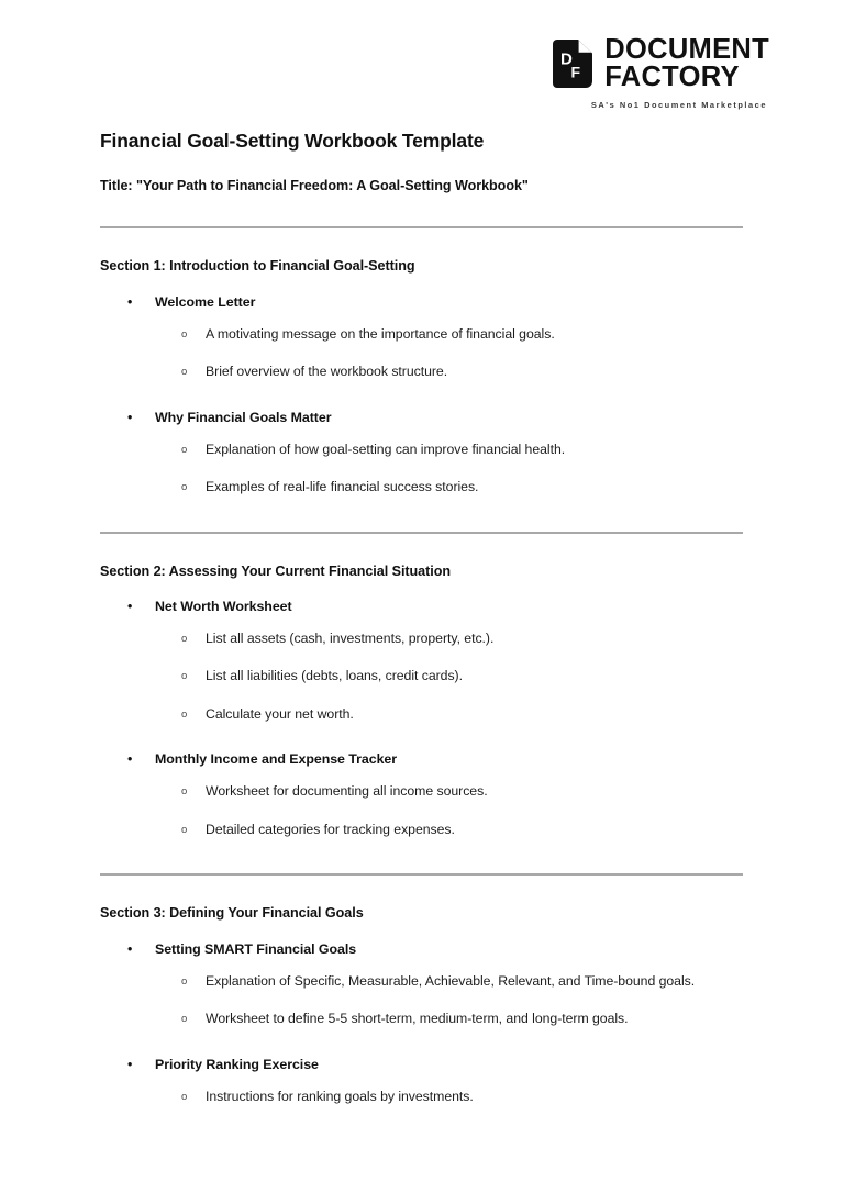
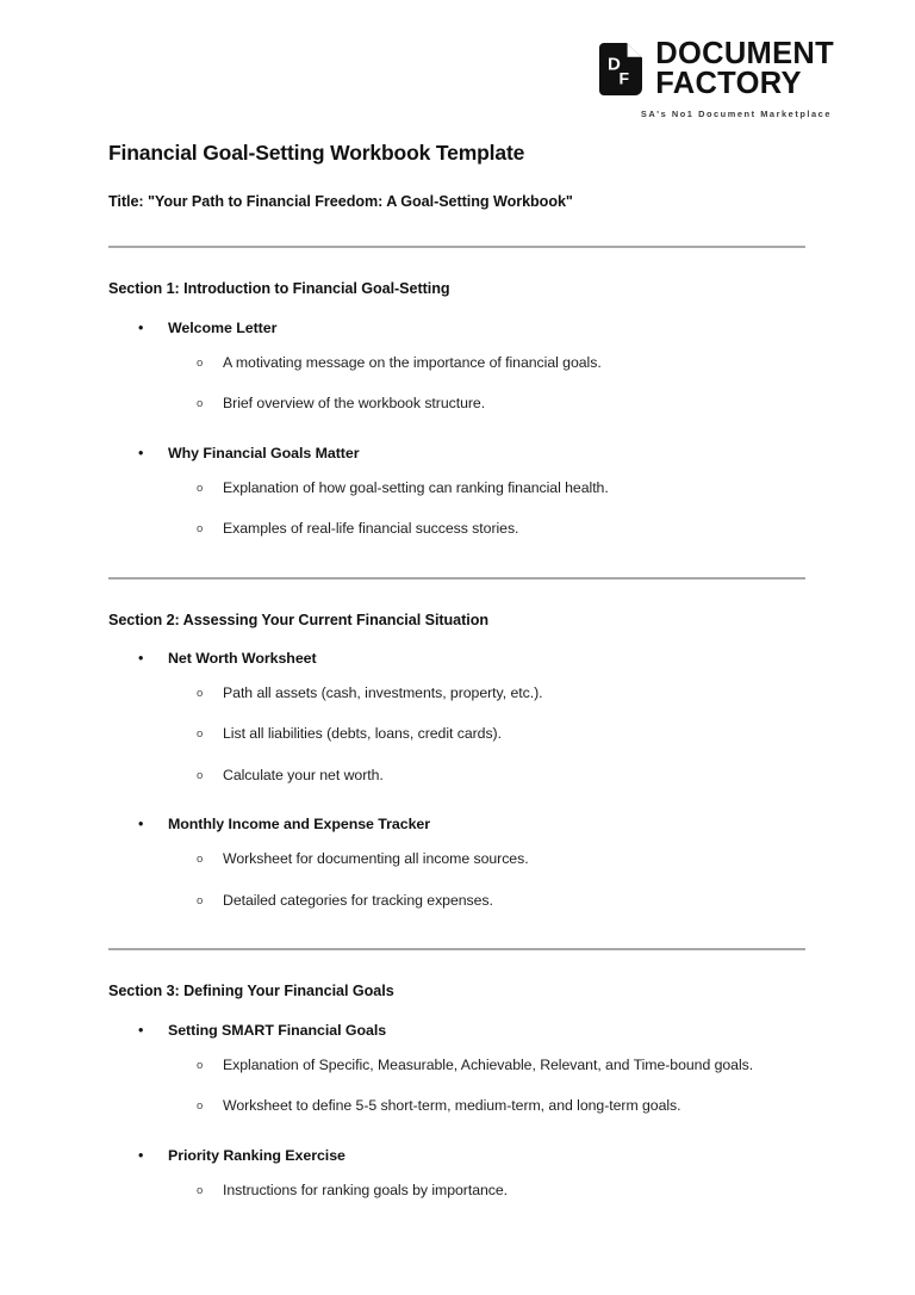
  D
  F
  DOCUMENT
  FACTORY
  SA's No1 Document Marketplace
  Financial Goal-Setting Workbook Template
  Title: "Your Path to Financial Freedom: A Goal-Setting Workbook"
  Section 1: Introduction to Financial Goal-Setting
  •
  Welcome Letter
  o
  A motivating message on the importance of financial goals.
  o
  Brief overview of the workbook structure.
  •
  Why Financial Goals Matter
  o
- Explanation of how goal-setting can improve financial health.
+ Explanation of how goal-setting can ranking financial health.
  o
  Examples of real-life financial success stories.
  Section 2: Assessing Your Current Financial Situation
  •
  Net Worth Worksheet
  o
- List all assets (cash, investments, property, etc.).
+ Path all assets (cash, investments, property, etc.).
  o
  List all liabilities (debts, loans, credit cards).
  o
  Calculate your net worth.
  •
  Monthly Income and Expense Tracker
  o
  Worksheet for documenting all income sources.
  o
  Detailed categories for tracking expenses.
  Section 3: Defining Your Financial Goals
  •
  Setting SMART Financial Goals
  o
  Explanation of Specific, Measurable, Achievable, Relevant, and Time-bound goals.
  o
  Worksheet to define 5-5 short-term, medium-term, and long-term goals.
  •
  Priority Ranking Exercise
  o
- Instructions for ranking goals by investments.
+ Instructions for ranking goals by importance.
